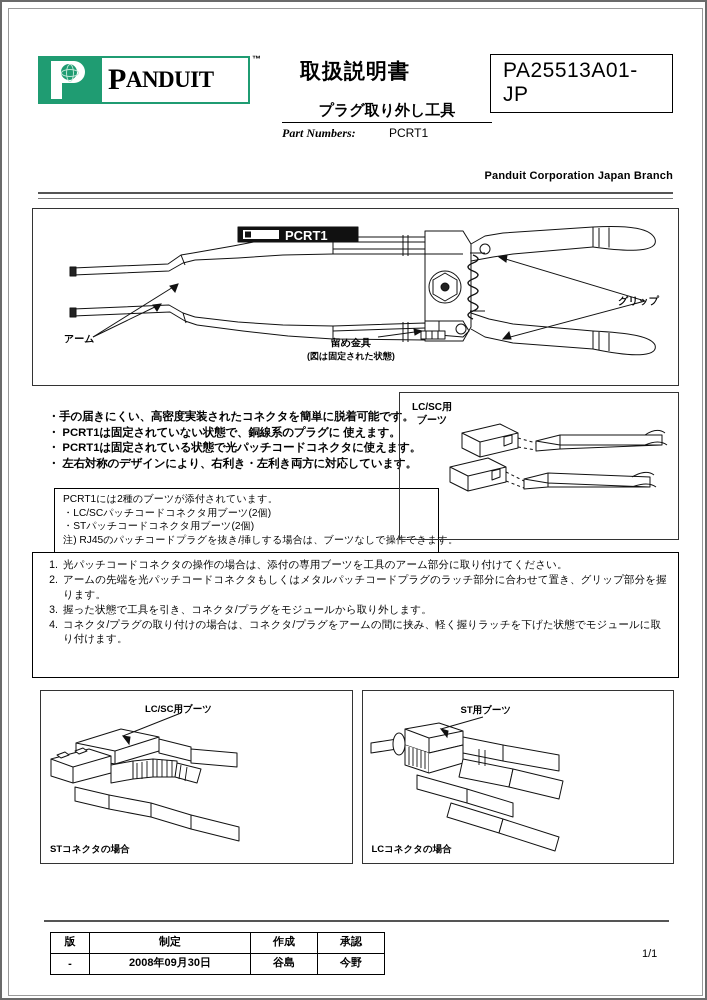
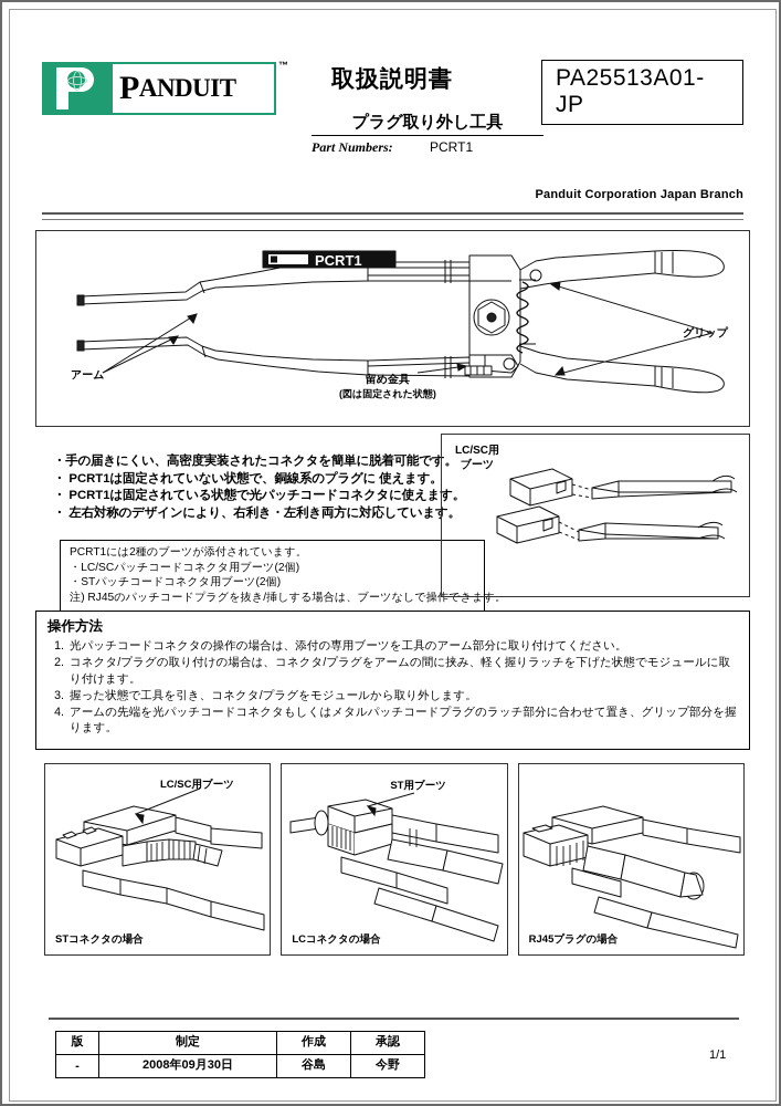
  P
  ANDUIT
  ™
  取扱説明書
  プラグ取り外し工具
  Part Numbers: PCRT1
  PA25513A01-JP
  Panduit Corporation Japan Branch
  PCRT1
  アーム
  グリップ
  留め金具
  (図は固定された状態)
  ・手の届きにくい、高密度実装されたコネクタを簡単に脱着可能です
  ・ PCRT1は固定されていない状態で、銅線系のプラグに 使えます。
  ・ PCRT1は固定されている状態で光パッチコードコネクタに使えま
  ・ 左右対称のデザインにより、右利き・左利き両方に対応していま
  PCRT1には2種のブーツが添付されています。
  ・LC/SCパッチコードコネクタ用ブーツ(2個)
  ・STパッチコードコネクタ用ブーツ(2個)
  注) RJ45のパッチコードプラグを抜き/挿しする場合は、ブーツなしで操作できます。
  LC/SC用
  ブーツ
+ 操作方法
  1.
  光パッチコードコネクタの操作の場合は、添付の専用ブーツを工具のアーム部分に取り付けてください。
  2.
- アームの先端を光パッチコードコネクタもしくはメタルパッチコードプラグのラッチ部分に合わせて置き、グリップ部分を握ります。
+ コネクタ/プラグの取り付けの場合は、コネクタ/プラグをアームの間に挟み、軽く握りラッチを下げた状態でモジュールに取り付けます。
  3.
  握った状態で工具を引き、コネクタ/プラグをモジュールから取り外します。
  4.
- コネクタ/プラグの取り付けの場合は、コネクタ/プラグをアームの間に挟み、軽く握りラッチを下げた状態でモジュールに取り付けます。
+ アームの先端を光パッチコードコネクタもしくはメタルパッチコードプラグのラッチ部分に合わせて置き、グリップ部分を握ります。
  LC/SC用ブーツ
  STコネクタの場合
  ST用ブーツ
  LCコネクタの場合
+ RJ45プラグの場合
  版	制定	作成	承認
  -	2008年09月30日	谷島	今野
  1/1
